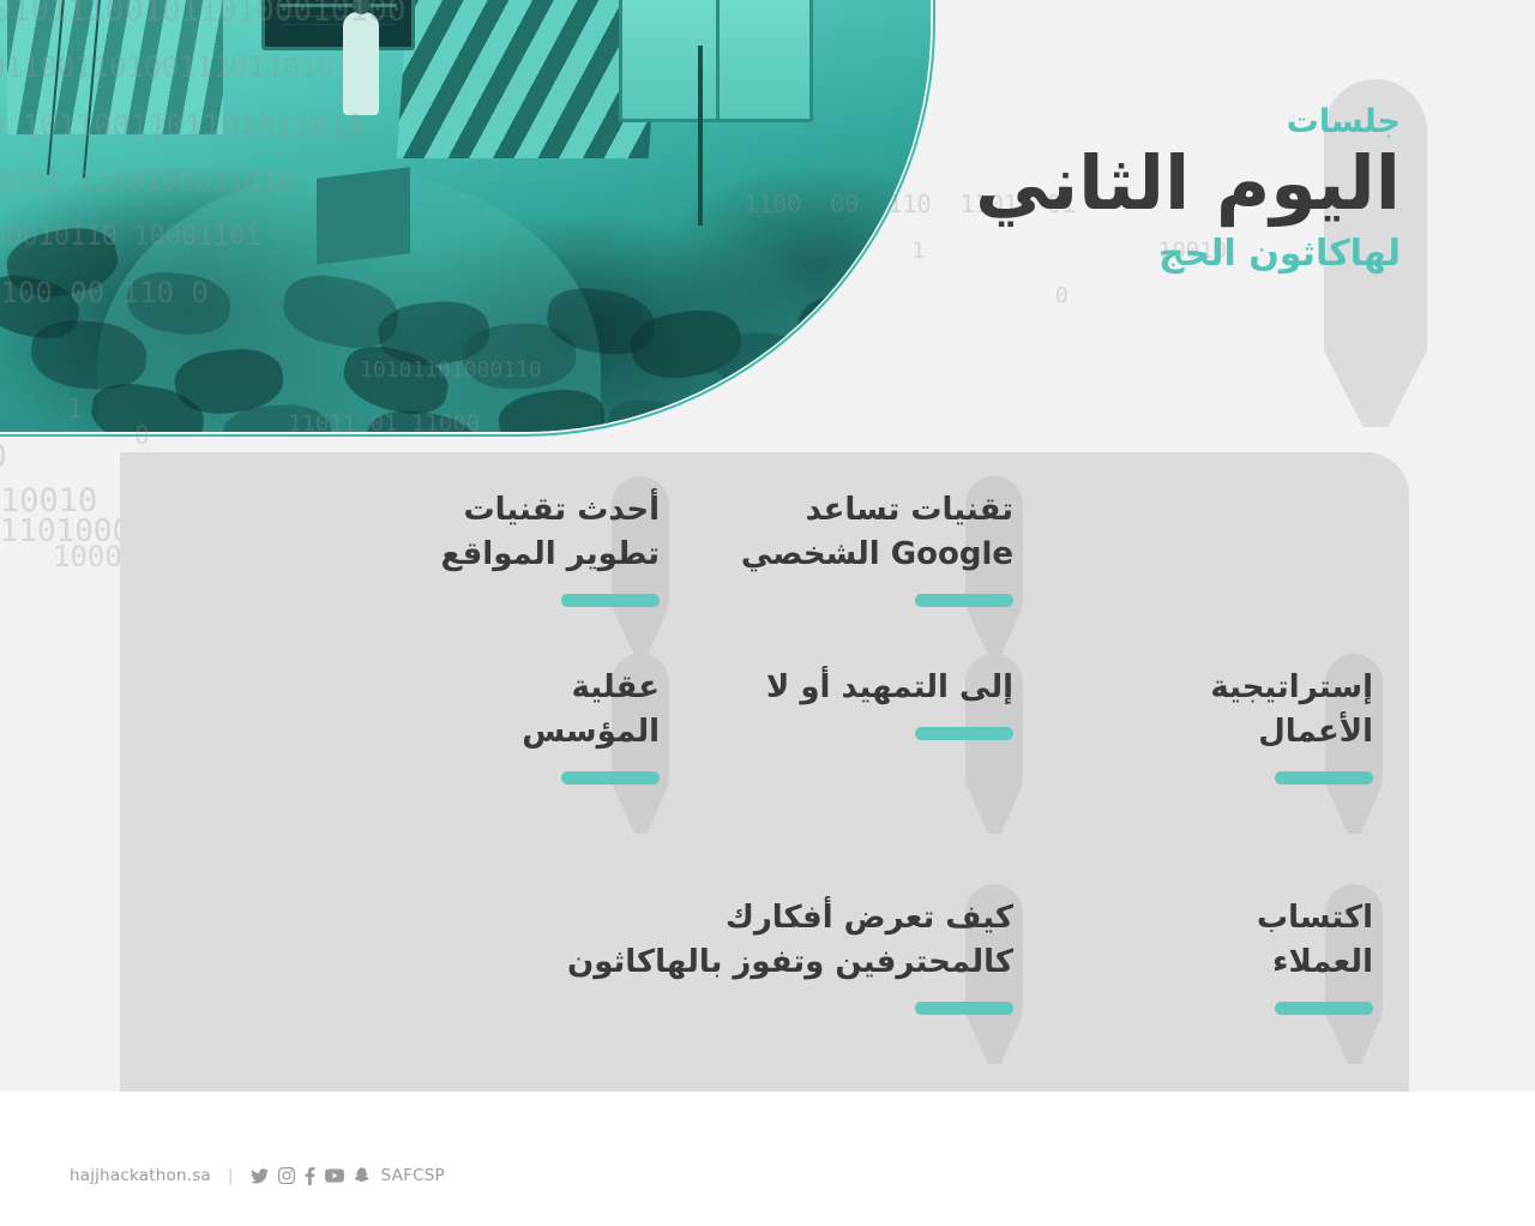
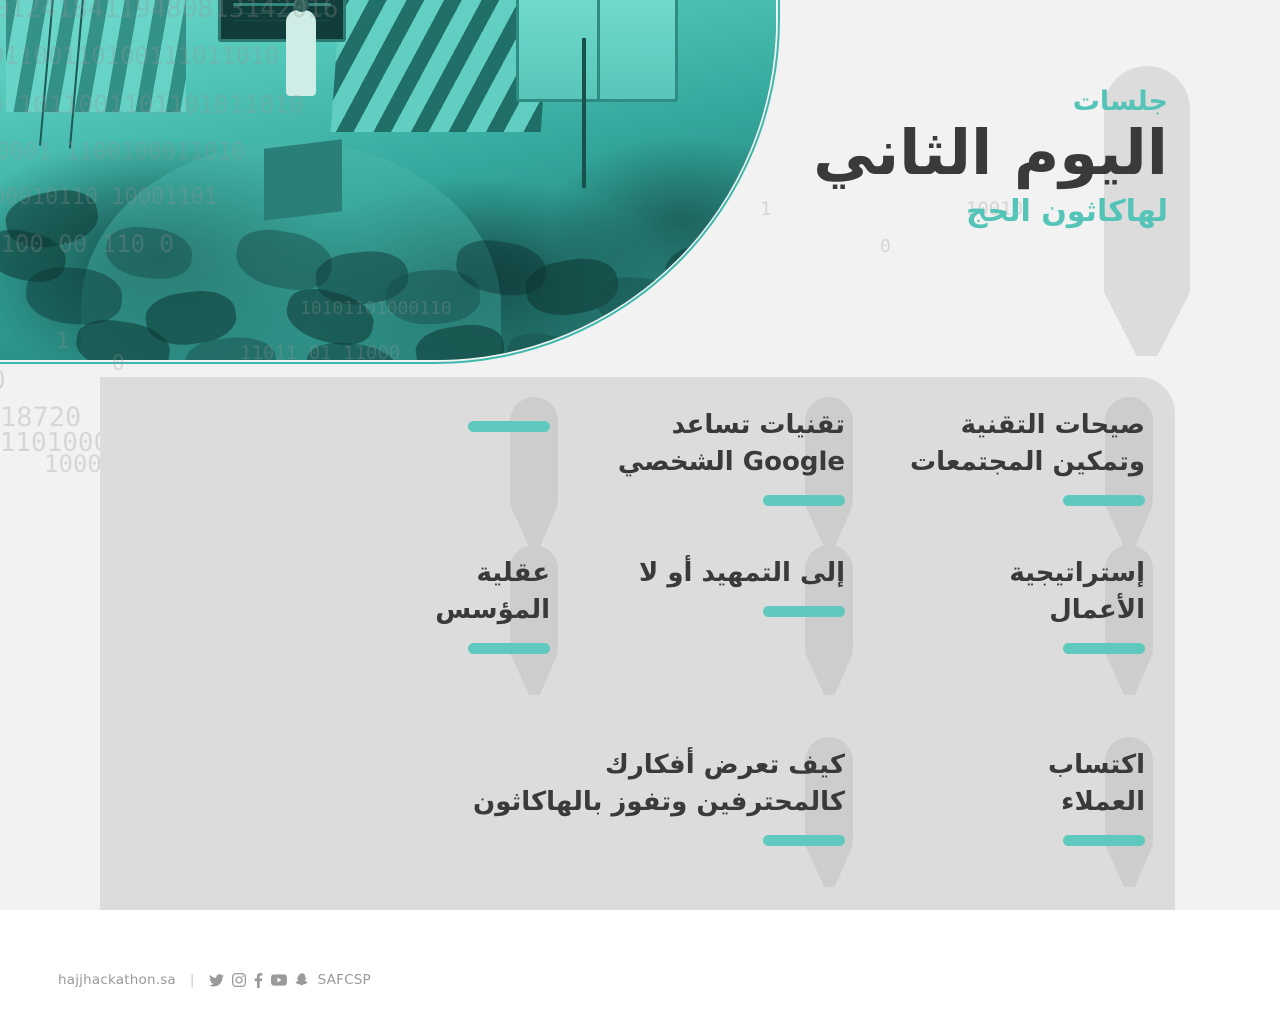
- 0101110010110100010100
+ 0124184119480813142016
  1100110100111011010
  1011001101101011010
  1100100011010 0001
  10001101 0010110
  0 110 00 100
  1
  0
- 10010
+ 18720
  11000 01 11011
  10101101000110
- 01 11010 110 00 1100
  10010 1
  0
  جلسات
  اليوم الثاني
  لهاكاثون الحج
+ صيحات التقنية
+ وتمكين المجتمعات
  تقنيات تساعد
  Google الشخصي
- أحدث تقنيات
- تطوير المواقع
  إستراتيجية
  الأعمال
  إلى التمهيد أو لا
  عقلية
  المؤسس
  اكتساب
  العملاء
  كيف تعرض أفكارك
  كالمحترفين وتفوز بالهاكاثون
  hajjhackathon.sa
  |
  SAFCSP
